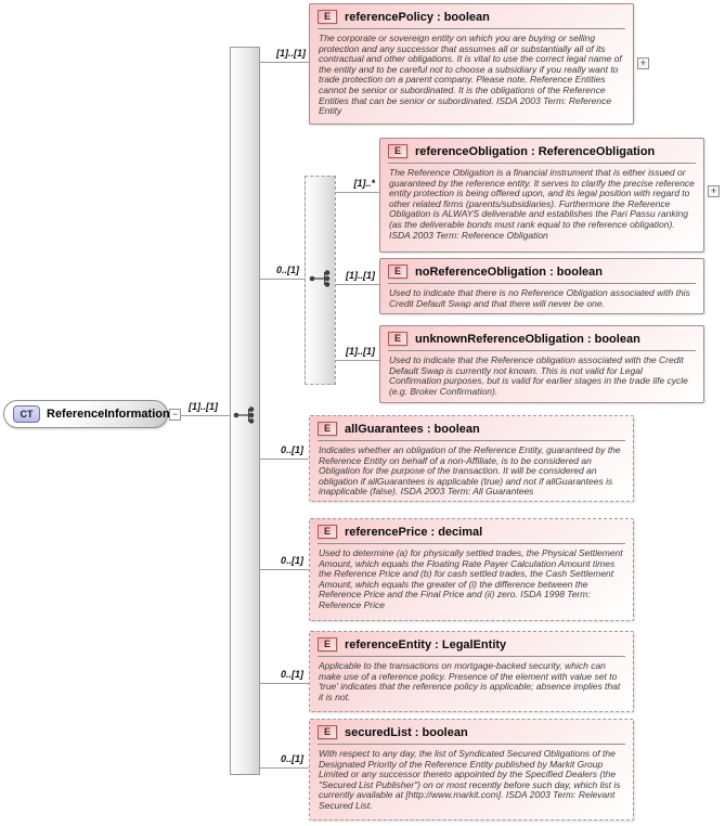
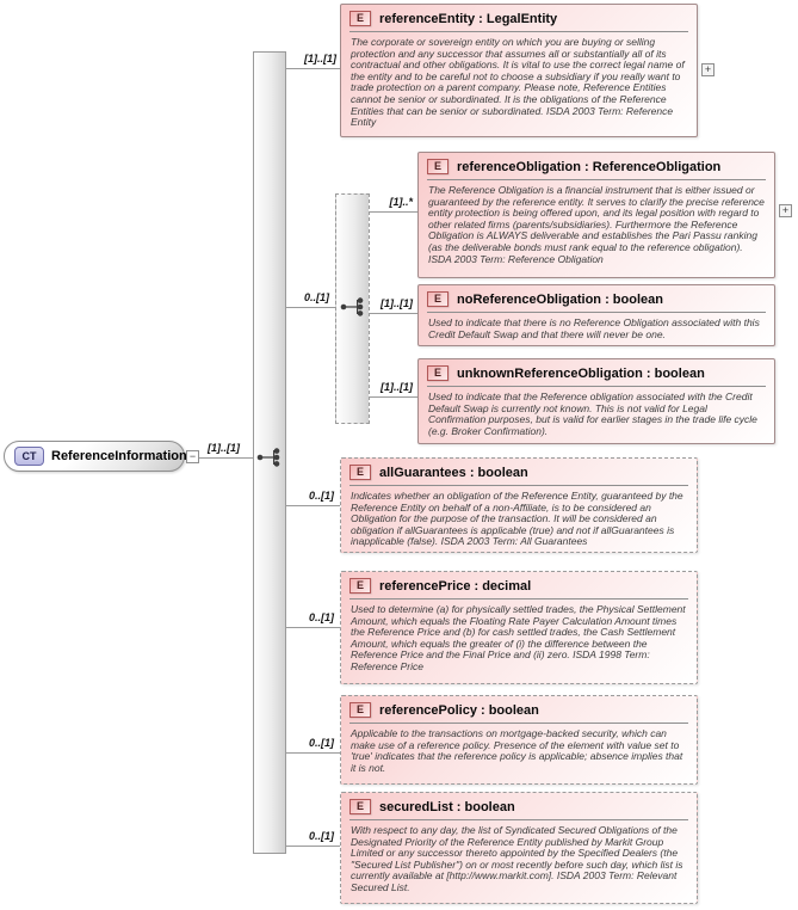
  [1]..[1]
  [1]..[1]
  0..[1]
  [1]..*
  [1]..[1]
  [1]..[1]
  0..[1]
  0..[1]
  0..[1]
  0..[1]
  CT
  ReferenceInformation
  −
  E
- referencePolicy : boolean
+ referenceEntity : LegalEntity
  The corporate or sovereign entity on which you are buying or selling protection and any successor that assumes all or substantially all of its contractual and other obligations. It is vital to use the correct legal name of the entity and to be careful not to choose a subsidiary if you really want to trade protection on a parent company. Please note, Reference Entities cannot be senior or subordinated. It is the obligations of the Reference Entities that can be senior or subordinated. ISDA 2003 Term: Reference Entity
  +
  E
  referenceObligation : ReferenceObligation
  The Reference Obligation is a financial instrument that is either issued or guaranteed by the reference entity. It serves to clarify the precise reference entity protection is being offered upon, and its legal position with regard to other related firms (parents/subsidiaries). Furthermore the Reference Obligation is ALWAYS deliverable and establishes the Pari Passu ranking (as the deliverable bonds must rank equal to the reference obligation). ISDA 2003 Term: Reference Obligation
  +
  E
  noReferenceObligation : boolean
  Used to indicate that there is no Reference Obligation associated with this Credit Default Swap and that there will never be one.
  E
  unknownReferenceObligation : boolean
  Used to indicate that the Reference obligation associated with the Credit Default Swap is currently not known. This is not valid for Legal Confirmation purposes, but is valid for earlier stages in the trade life cycle (e.g. Broker Confirmation).
  E
  allGuarantees : boolean
  Indicates whether an obligation of the Reference Entity, guaranteed by the Reference Entity on behalf of a non-Affiliate, is to be considered an Obligation for the purpose of the transaction. It will be considered an obligation if allGuarantees is applicable (true) and not if allGuarantees is inapplicable (false). ISDA 2003 Term: All Guarantees
  E
  referencePrice : decimal
  Used to determine (a) for physically settled trades, the Physical Settlement Amount, which equals the Floating Rate Payer Calculation Amount times the Reference Price and (b) for cash settled trades, the Cash Settlement Amount, which equals the greater of (i) the difference between the Reference Price and the Final Price and (ii) zero. ISDA 1998 Term: Reference Price
  E
- referenceEntity : LegalEntity
+ referencePolicy : boolean
  Applicable to the transactions on mortgage-backed security, which can make use of a reference policy. Presence of the element with value set to 'true' indicates that the reference policy is applicable; absence implies that it is not.
  E
  securedList : boolean
  With respect to any day, the list of Syndicated Secured Obligations of the Designated Priority of the Reference Entity published by Markit Group Limited or any successor thereto appointed by the Specified Dealers (the "Secured List Publisher") on or most recently before such day, which list is currently available at [http://www.markit.com]. ISDA 2003 Term: Relevant Secured List.
